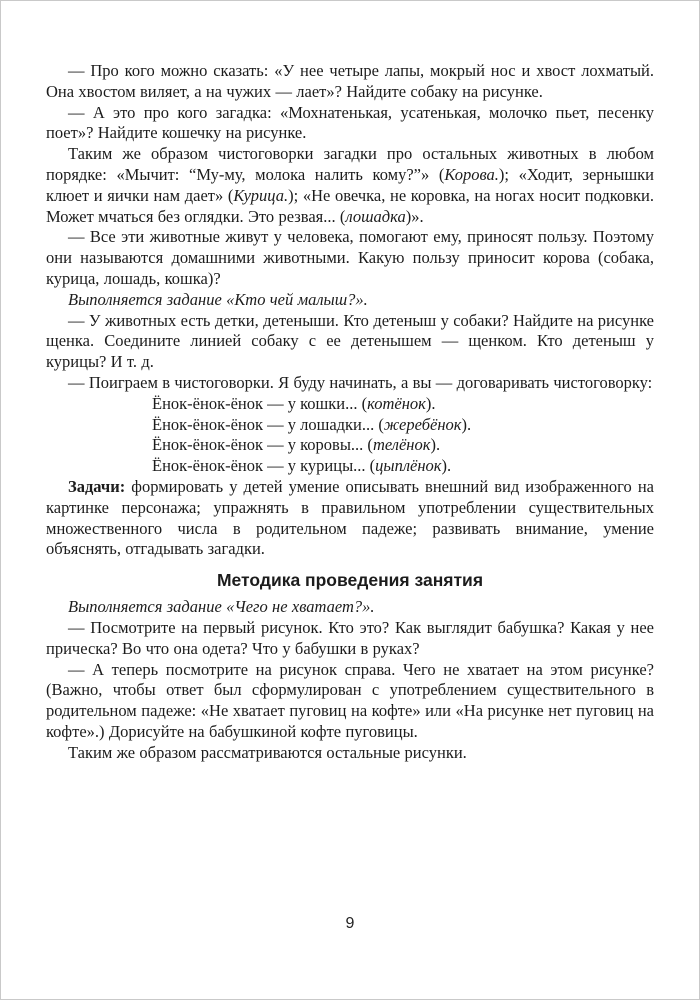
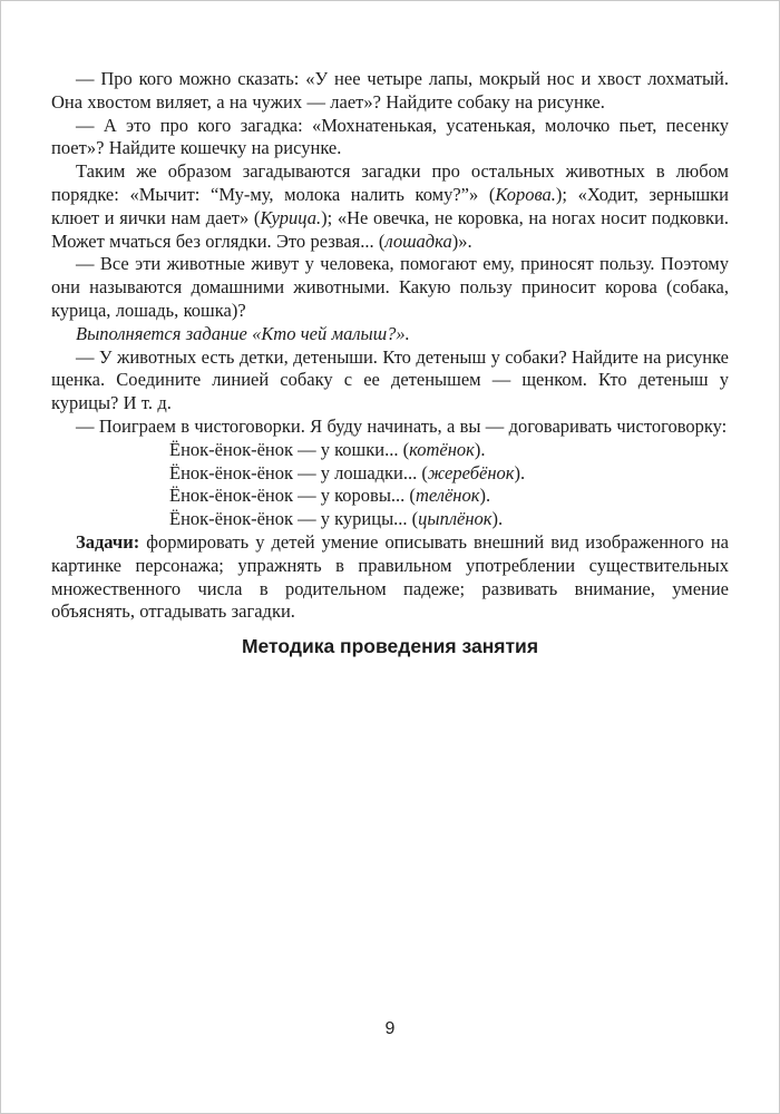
  — Про кого можно сказать: «У нее четыре лапы, мокрый нос и хвост лохматый. Она хвостом виляет, а на чужих — лает»? Найдите собаку на рисунке.
  — А это про кого загадка: «Мохнатенькая, усатенькая, молочко пьет, песенку поет»? Найдите кошечку на рисунке.
- Таким же образом чистоговорки загадки про остальных животных в любом порядке: «Мычит: “Му-му, молока налить кому?”» (Корова.); «Ходит, зернышки клюет и яички нам дает» (Курица.); «Не овечка, не коровка, на ногах носит подковки. Может мчаться без оглядки. Это резвая... (лошадка)».
+ Таким же образом загадываются загадки про остальных животных в любом порядке: «Мычит: “Му-му, молока налить кому?”» (Корова.); «Ходит, зернышки клюет и яички нам дает» (Курица.); «Не овечка, не коровка, на ногах носит подковки. Может мчаться без оглядки. Это резвая... (лошадка)».
  — Все эти животные живут у человека, помогают ему, приносят пользу. Поэтому они называются домашними животными. Какую пользу приносит корова (собака, курица, лошадь, кошка)?
  Выполняется задание «Кто чей малыш?».
  — У животных есть детки, детеныши. Кто детеныш у собаки? Найдите на рисунке щенка. Соедините линией собаку с ее детенышем — щенком. Кто детеныш у курицы? И т. д.
  — Поиграем в чистоговорки. Я буду начинать, а вы — договаривать чистоговорку:
  Ёнок-ёнок-ёнок — у кошки... (котёнок).
  Ёнок-ёнок-ёнок — у лошадки... (жеребёнок).
  Ёнок-ёнок-ёнок — у коровы... (телёнок).
  Ёнок-ёнок-ёнок — у курицы... (цыплёнок).
  Задачи: формировать у детей умение описывать внешний вид изображенного на картинке персонажа; упражнять в правильном употреблении существительных множественного числа в родительном падеже; развивать внимание, умение объяснять, отгадывать загадки.
  Методика проведения занятия
- Выполняется задание «Чего не хватает?».
- — Посмотрите на первый рисунок. Кто это? Как выглядит бабушка? Какая у нее прическа? Во что она одета? Что у бабушки в руках?
- — А теперь посмотрите на рисунок справа. Чего не хватает на этом рисунке? (Важно, чтобы ответ был сформулирован с употреблением существительного в родительном падеже: «Не хватает пуговиц на кофте» или «На рисунке нет пуговиц на кофте».) Дорисуйте на бабушкиной кофте пуговицы.
- Таким же образом рассматриваются остальные рисунки.
  9
